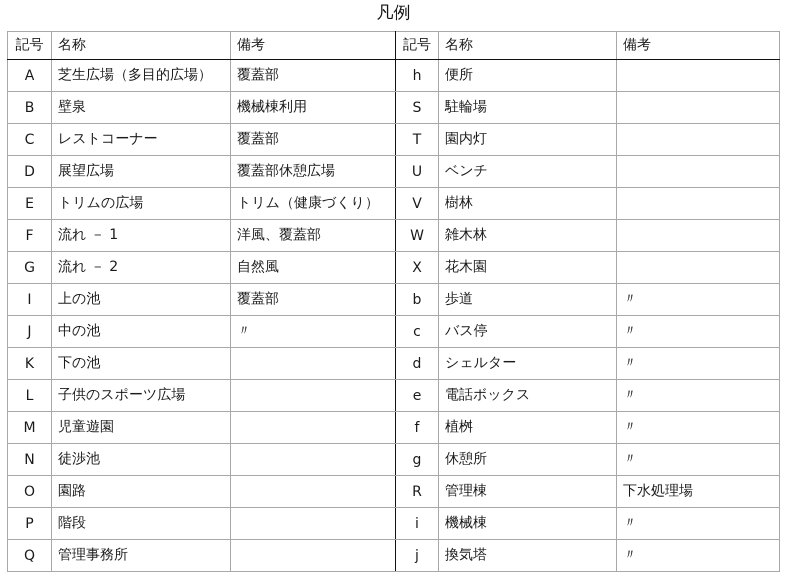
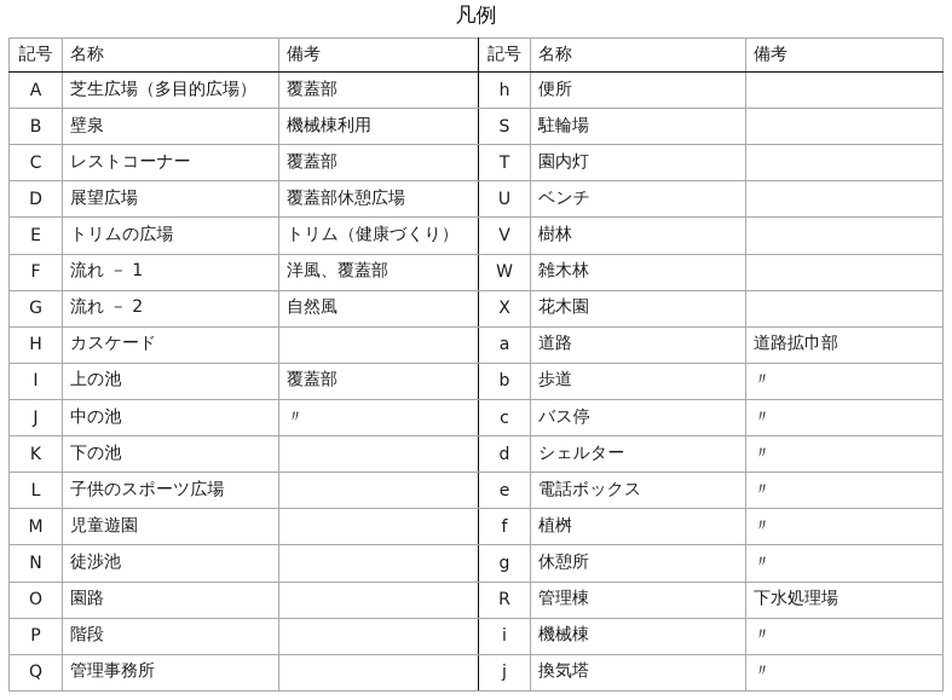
  凡例
  記号	名称	備考	記号	名称	備考
  A	芝生広場（多目的広場）	覆蓋部	h	便所
  B	壁泉	機械棟利用	S	駐輪場
  C	レストコーナー	覆蓋部	T	園内灯
  D	展望広場	覆蓋部休憩広場	U	ベンチ
  E	トリムの広場	トリム（健康づくり）	V	樹林
  F	流れ － 1	洋風、覆蓋部	W	雑木林
  G	流れ － 2	自然風	X	花木園
+ H	カスケード		a	道路	道路拡巾部
  I	上の池	覆蓋部	b	歩道	〃
  J	中の池	〃	c	バス停	〃
  K	下の池		d	シェルター	〃
  L	子供のスポーツ広場		e	電話ボックス	〃
  M	児童遊園		f	植桝	〃
  N	徒渉池		g	休憩所	〃
  O	園路		R	管理棟	下水処理場
  P	階段		i	機械棟	〃
  Q	管理事務所		j	換気塔	〃
